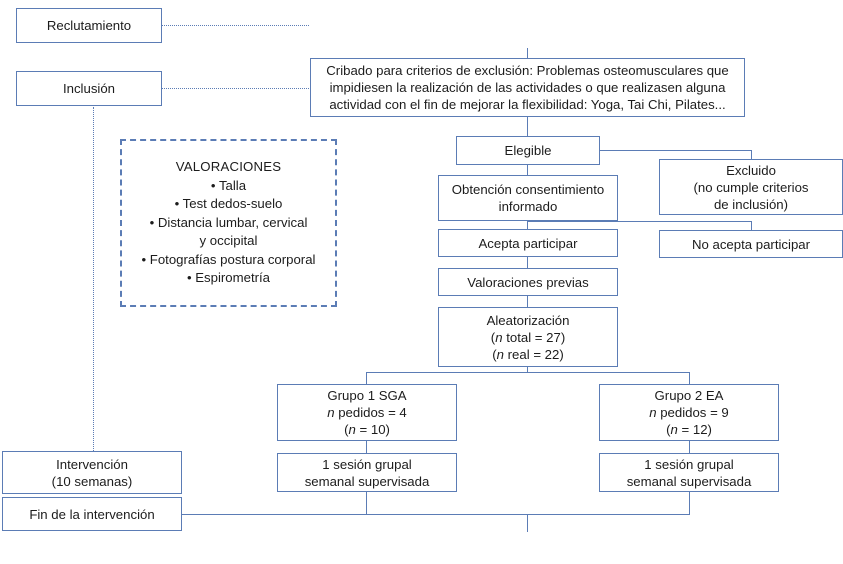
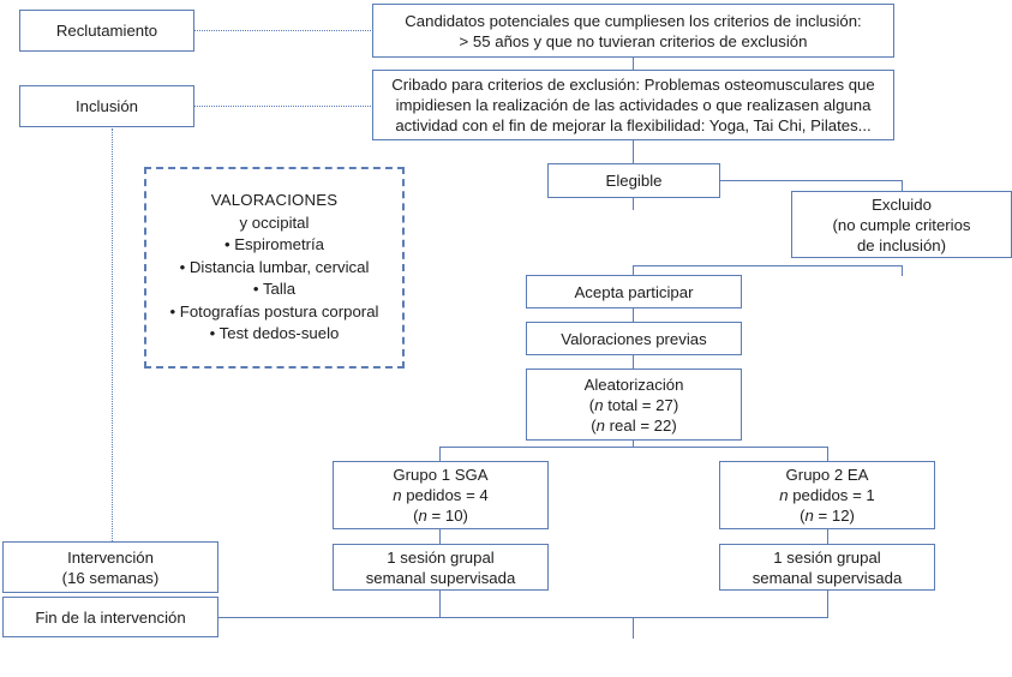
  Reclutamiento
  Inclusión
  Intervención
- (10 semanas)
+ (16 semanas)
  Fin de la intervención
  VALORACIONES
- • Talla
+ y occipital
- • Test dedos-suelo
+ • Espirometría
  • Distancia lumbar, cervical
- y occipital
+ • Talla
  • Fotografías postura corporal
- • Espirometría
+ • Test dedos-suelo
+ Candidatos potenciales que cumpliesen los criterios de inclusión:
+ > 55 años y que no tuvieran criterios de exclusión
  Cribado para criterios de exclusión: Problemas osteomusculares que
  impidiesen la realización de las actividades o que realizasen alguna
  actividad con el fin de mejorar la flexibilidad: Yoga, Tai Chi, Pilates...
  Elegible
- Obtención consentimiento
- informado
  Acepta participar
  Valoraciones previas
  Aleatorización
  (n total = 27)
  (n real = 22)
  Excluido
  (no cumple criterios
  de inclusión)
- No acepta participar
  Grupo 1 SGA
  n pedidos = 4
  (n = 10)
  Grupo 2 EA
- n pedidos = 9
+ n pedidos = 1
  (n = 12)
  1 sesión grupal
  semanal supervisada
  1 sesión grupal
  semanal supervisada
